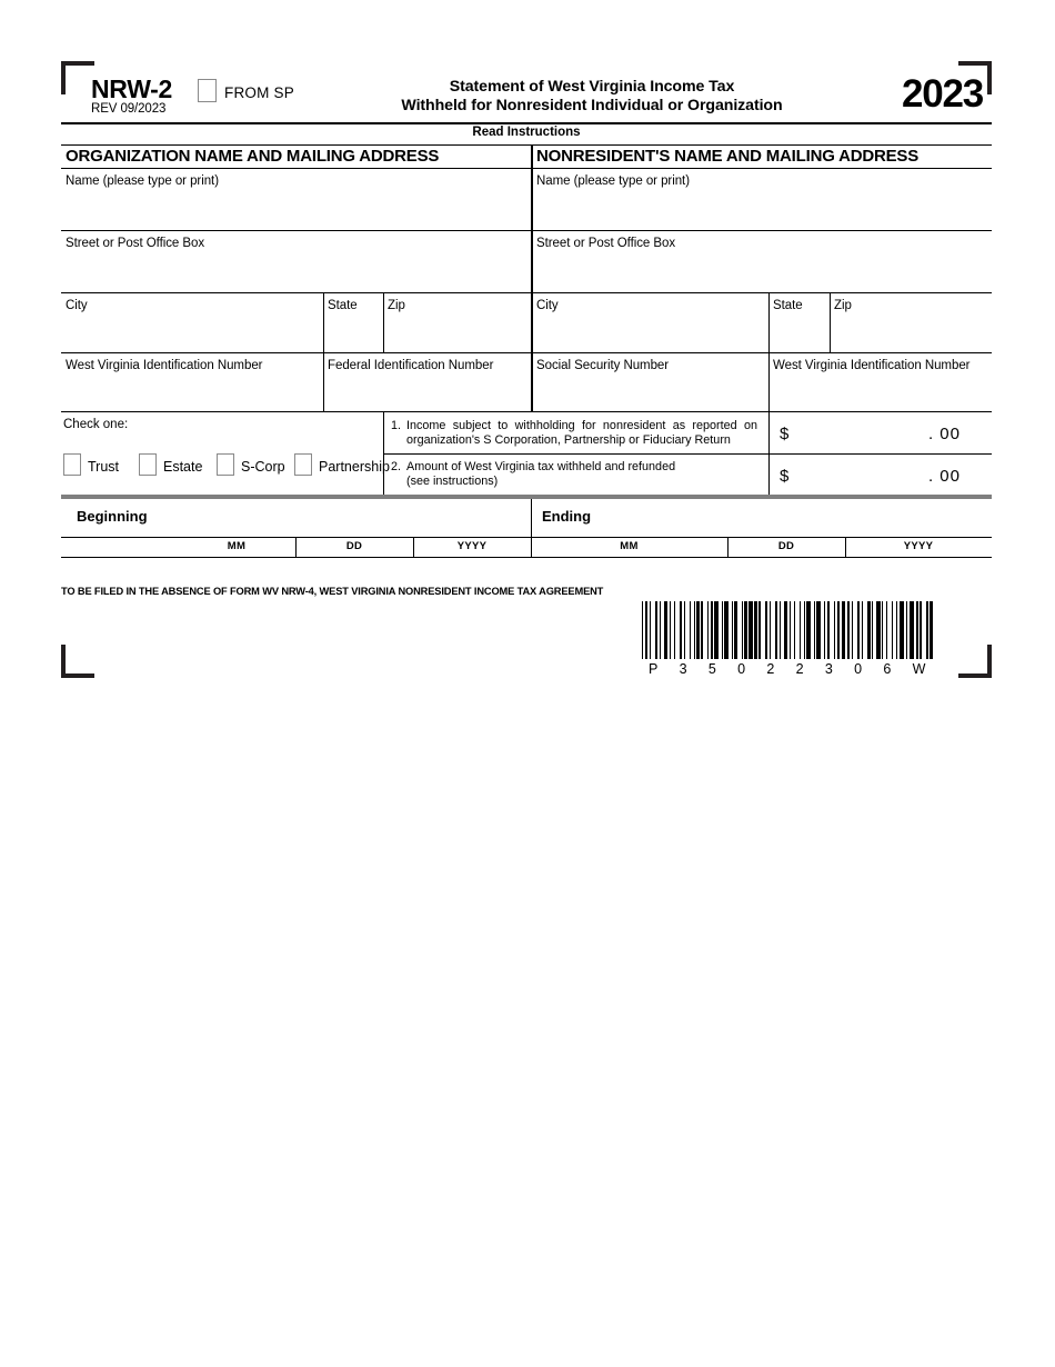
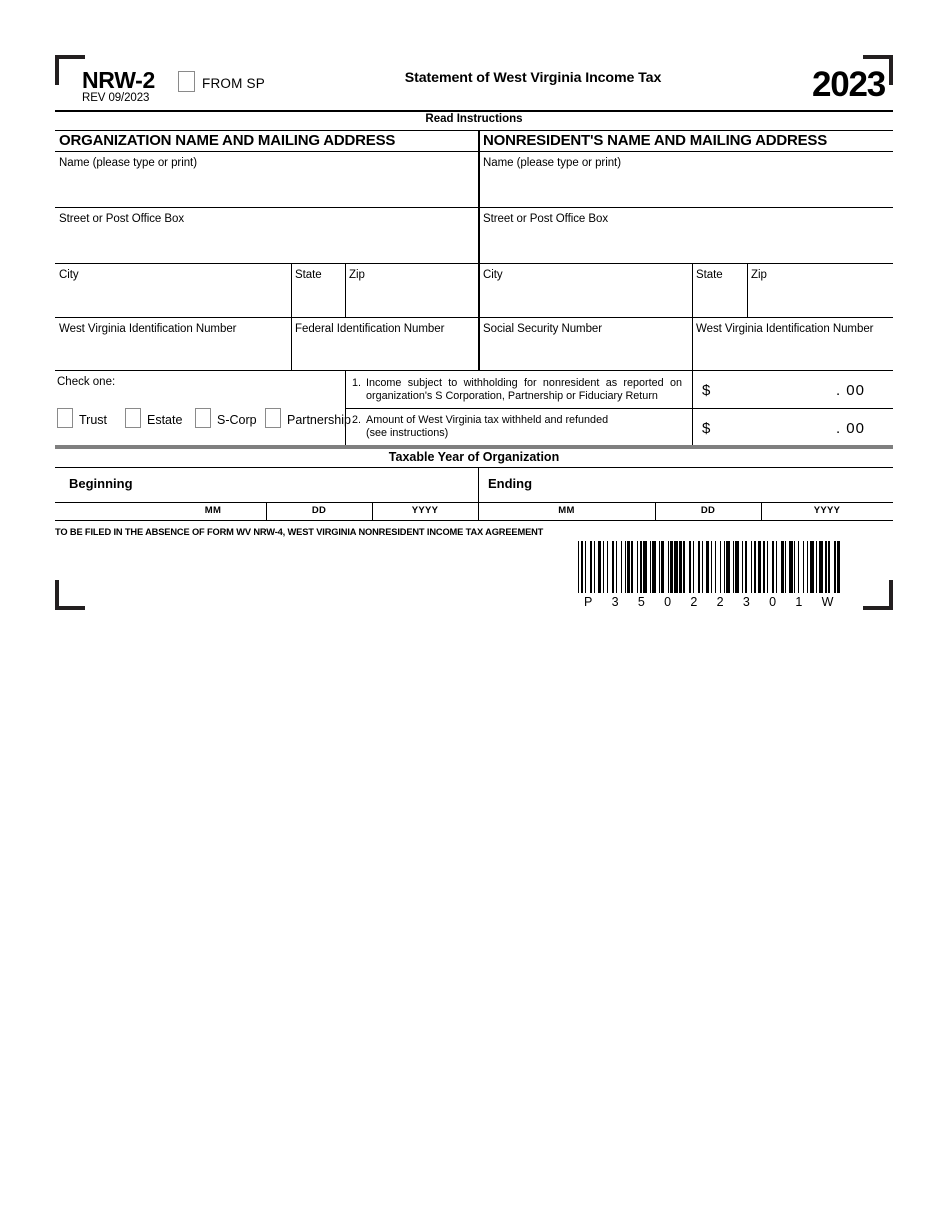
  NRW-2
  REV 09/2023
  FROM SP
  Statement of West Virginia Income Tax
- Withheld for Nonresident Individual or Organization
  2023
  Read Instructions
  ORGANIZATION NAME AND MAILING ADDRESS
  NONRESIDENT'S NAME AND MAILING ADDRESS
  Name (please type or print)
  Name (please type or print)
  Street or Post Office Box
  Street or Post Office Box
  City
  State
  Zip
  City
  State
  Zip
  West Virginia Identification Number
  Federal Identification Number
  Social Security Number
  West Virginia Identification Number
  Check one:
  Trust
  Estate
  S-Corp
  Partnership
  1.
  Income subject to withholding for nonresident as reported on organization's S Corporation, Partnership or Fiduciary Return
  $
  . 00
  2.
  Amount of West Virginia tax withheld and refunded
  (see instructions)
  $
  . 00
+ Taxable Year of Organization
  Beginning
  Ending
  MM
  DD
  YYYY
  MM
  DD
  YYYY
  TO BE FILED IN THE ABSENCE OF FORM WV NRW-4, WEST VIRGINIA NONRESIDENT INCOME TAX AGREEMENT
  P
  3
  5
  0
  2
  2
  3
  0
- 6
+ 1
  W
